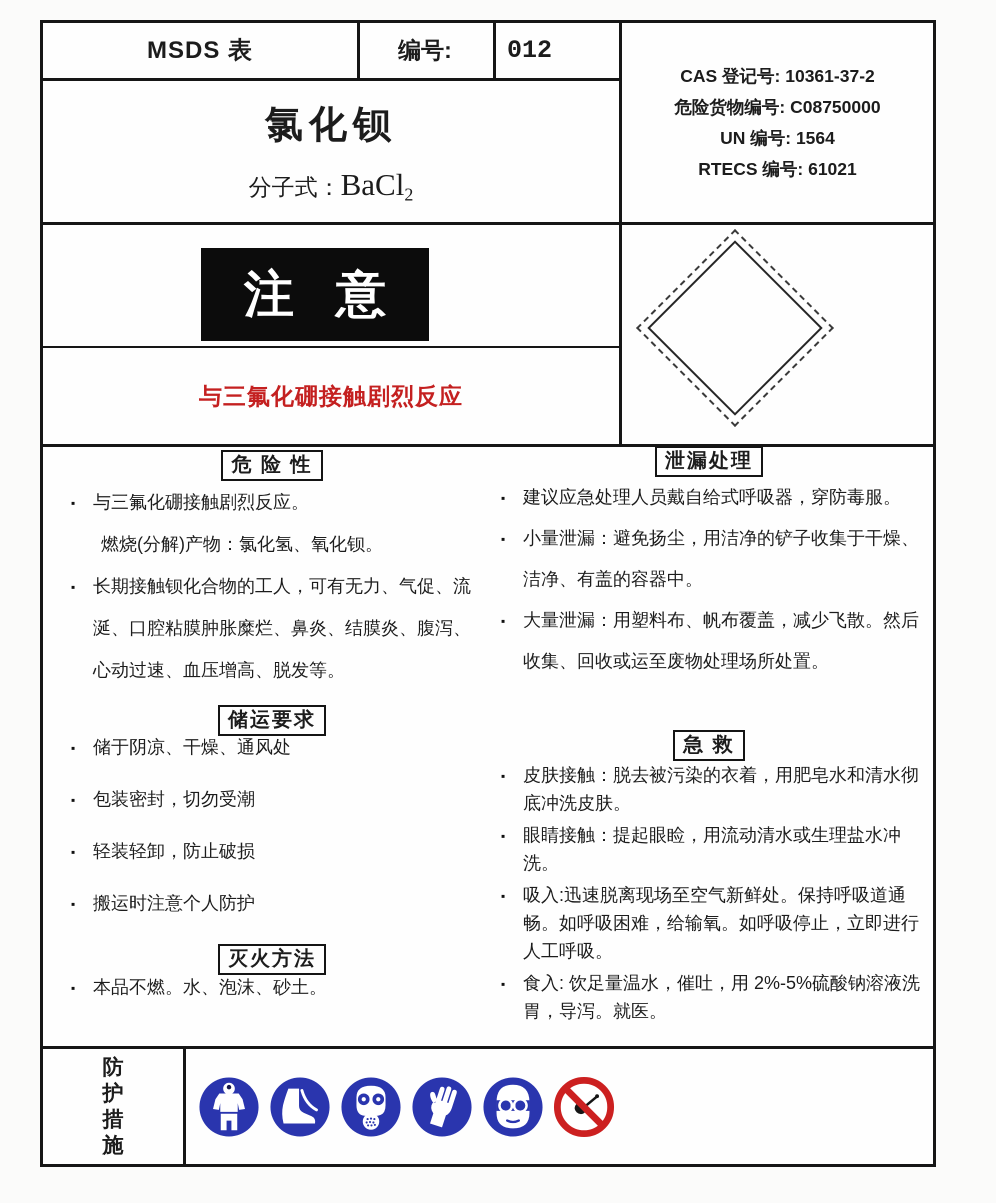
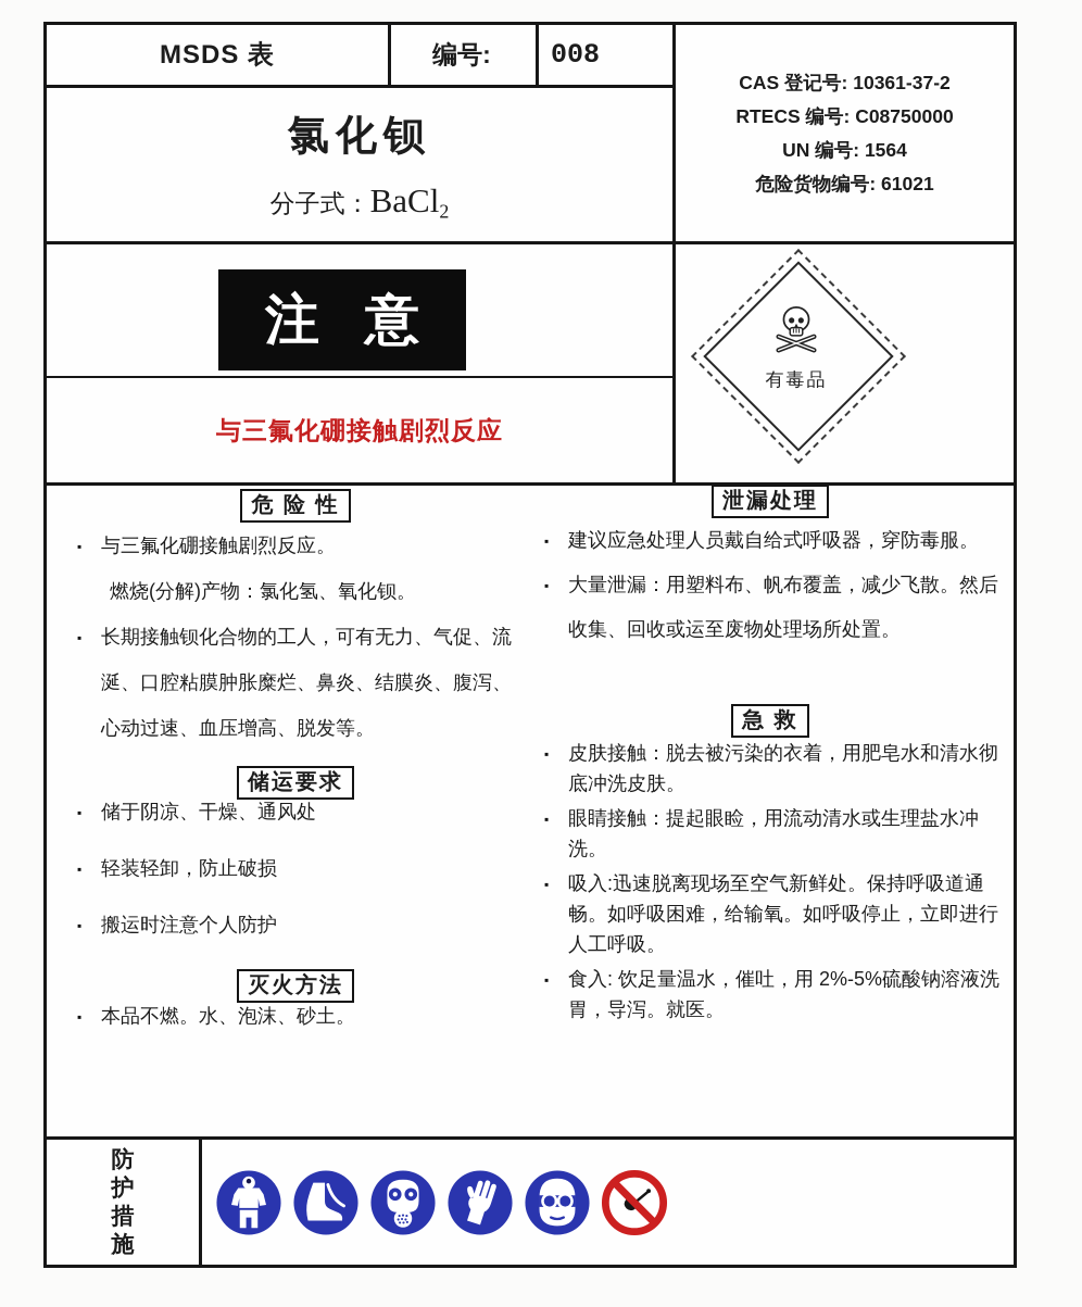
  MSDS 表
  编号:
- 012
+ 008
  CAS 登记号: 10361-37-2
- 危险货物编号: C08750000
+ RTECS 编号: C08750000
  UN 编号: 1564
- RTECS 编号: 61021
+ 危险货物编号: 61021
  氯化钡
  分子式：BaCl2
  注 意
  与三氟化硼接触剧烈反应
+ 有毒品
  危 险 性
  与三氟化硼接触剧烈反应。
  燃烧(分解)产物：氯化氢、氧化钡。
  长期接触钡化合物的工人，可有无力、气促、流涎、口腔粘膜肿胀糜烂、鼻炎、结膜炎、腹泻、心动过速、血压增高、脱发等。
  储运要求
  储于阴凉、干燥、通风处
- 包装密封，切勿受潮
  轻装轻卸，防止破损
  搬运时注意个人防护
  灭火方法
  本品不燃。水、泡沫、砂土。
  泄漏处理
  建议应急处理人员戴自给式呼吸器，穿防毒服。
- 小量泄漏：避免扬尘，用洁净的铲子收集于干燥、洁净、有盖的容器中。
  大量泄漏：用塑料布、帆布覆盖，减少飞散。然后收集、回收或运至废物处理场所处置。
  急 救
  皮肤接触：脱去被污染的衣着，用肥皂水和清水彻底冲洗皮肤。
  眼睛接触：提起眼睑，用流动清水或生理盐水冲洗。
  吸入:迅速脱离现场至空气新鲜处。保持呼吸道通畅。如呼吸困难，给输氧。如呼吸停止，立即进行人工呼吸。
  食入: 饮足量温水，催吐，用 2%-5%硫酸钠溶液洗胃，导泻。就医。
  防护措施
